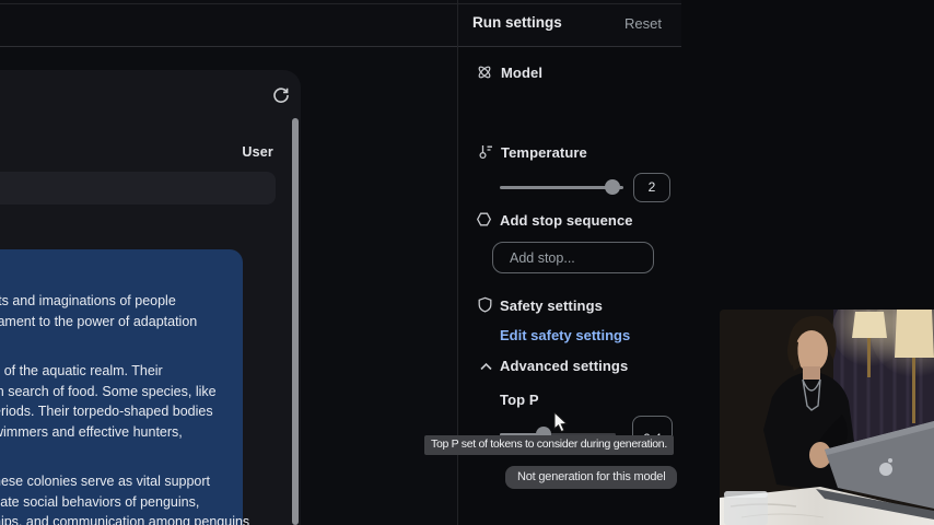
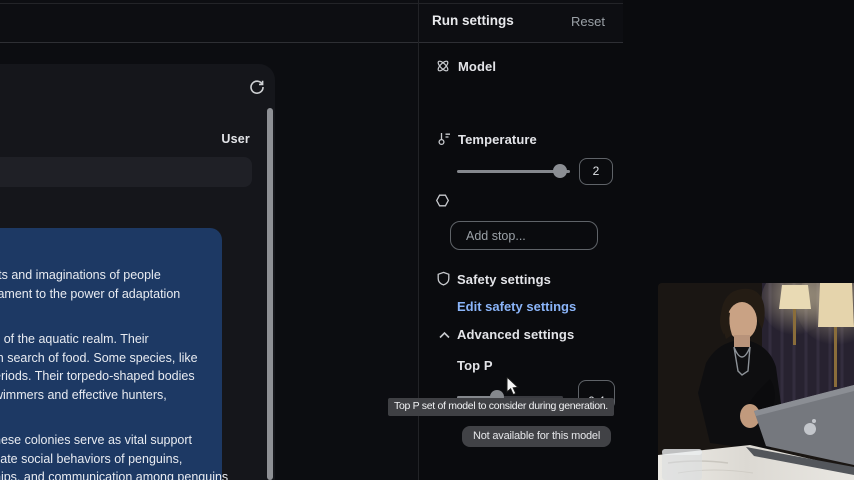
  User
  s and imaginations of people
  ament to the power of adaptation
  of the aquatic realm. Their
  n search of food. Some species, like
  riods. Their torpedo-shaped bodies
  immers and effective hunters,
  ese colonies serve as vital support
  ate social behaviors of penguins,
  ips, and communication among penguins
  Run settings
  Reset
  Model
  Temperature
  2
- Add stop sequence
  Add stop...
  Safety settings
  Edit safety settings
  Advanced settings
  Top P
- Top P set of tokens to consider during generation.
+ Top P set of model to consider during generation.
- Not generation for this model
+ Not available for this model
